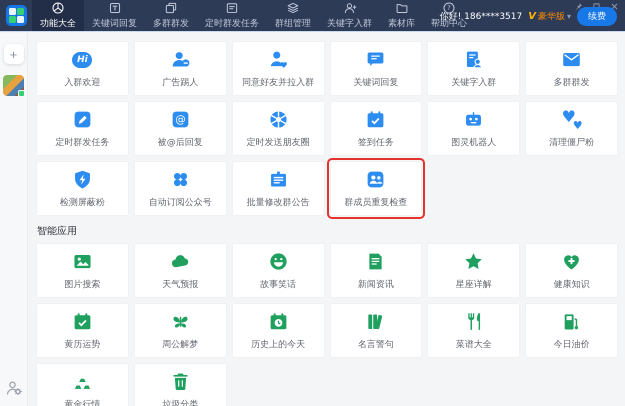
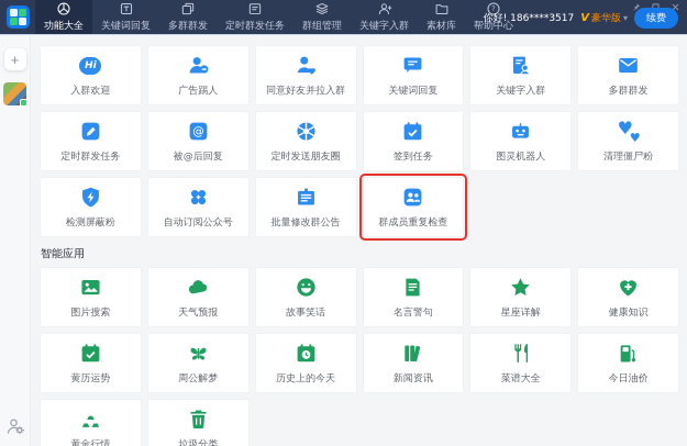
  功能大全
  关键词回复
  多群群发
  定时群发任务
  群组管理
  关键字入群
  素材库
  帮助中心
  你好! 186****3517
  V
  豪华版
  ▾
  续费
  +
  Hi
  入群欢迎
  广告踢人
  同意好友并拉入群
  关键词回复
  关键字入群
  多群群发
  定时群发任务
  @
  被@后回复
  定时发送朋友圈
  签到任务
  图灵机器人
  ♥
  ♥
  清理僵尸粉
  检测屏蔽粉
  自动订阅公众号
  批量修改群公告
  群成员重复检查
  智能应用
  图片搜索
  天气预报
  故事笑话
- 新闻资讯
+ 名言警句
  星座详解
  健康知识
  黄历运势
  周公解梦
  历史上的今天
- 名言警句
+ 新闻资讯
  菜谱大全
  今日油价
  黄金行情
  垃圾分类
